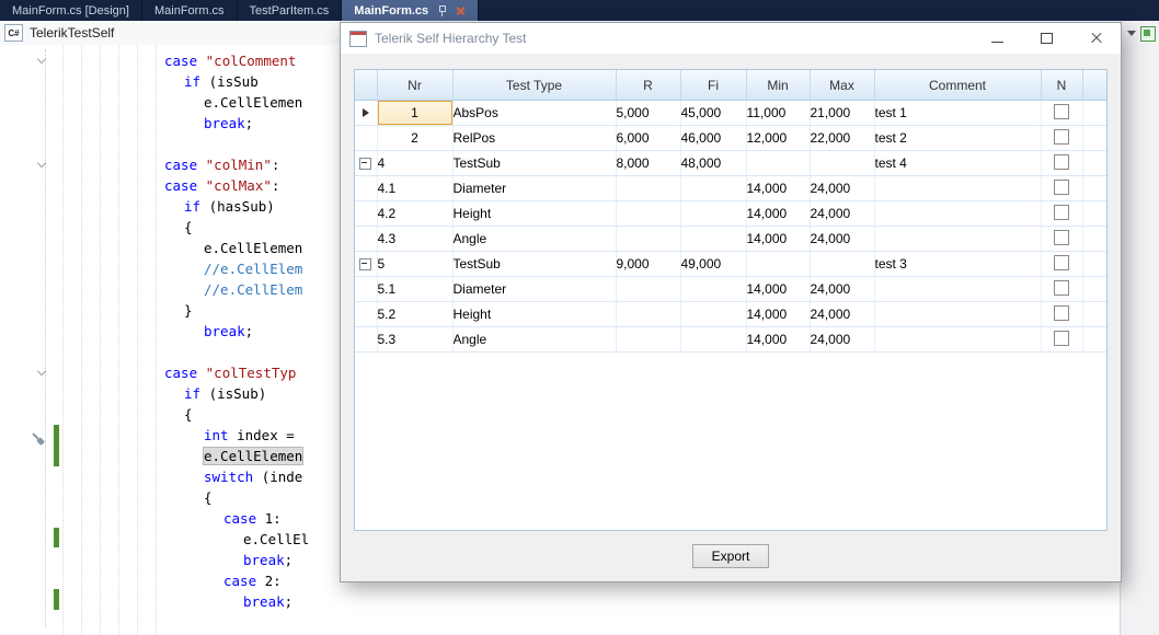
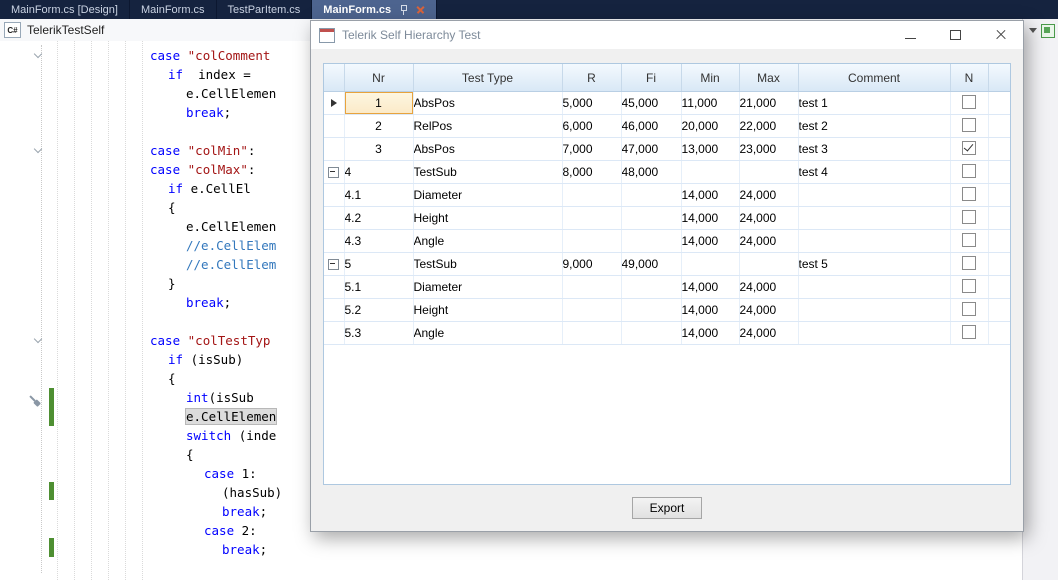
  MainForm.cs [Design]
  MainForm.cs
  TestParItem.cs
  MainForm.cs
  C#
  TelerikTestSelf
  case "colComment
- if (isSub
+ if index =
  e.CellElemen
  break;
  case "colMin":
  case "colMax":
- if (hasSub)
+ if e.CellEl
  {
  e.CellElemen
  //e.CellElem
  //e.CellElem
  }
  break;
  case "colTestTyp
  if (isSub)
  {
- int index =
+ int(isSub
  e.CellElemen
  switch (inde
  {
  case 1:
- e.CellEl
+ (hasSub)
  break;
  case 2:
  break;
  Telerik Self Hierarchy Test
  	Nr	Test Type	R	Fi	Min	Max	Comment	N
  	1	AbsPos	5,000	45,000	11,000	21,000	test 1
- 	2	RelPos	6,000	46,000	12,000	22,000	test 2
+ 	2	RelPos	6,000	46,000	20,000	22,000	test 2
+ 	3	AbsPos	7,000	47,000	13,000	23,000	test 3
  	4	TestSub	8,000	48,000			test 4
  	4.1	Diameter			14,000	24,000
  	4.2	Height			14,000	24,000
  	4.3	Angle			14,000	24,000
- 	5	TestSub	9,000	49,000			test 3
+ 	5	TestSub	9,000	49,000			test 5
  	5.1	Diameter			14,000	24,000
  	5.2	Height			14,000	24,000
  	5.3	Angle			14,000	24,000
  Export
